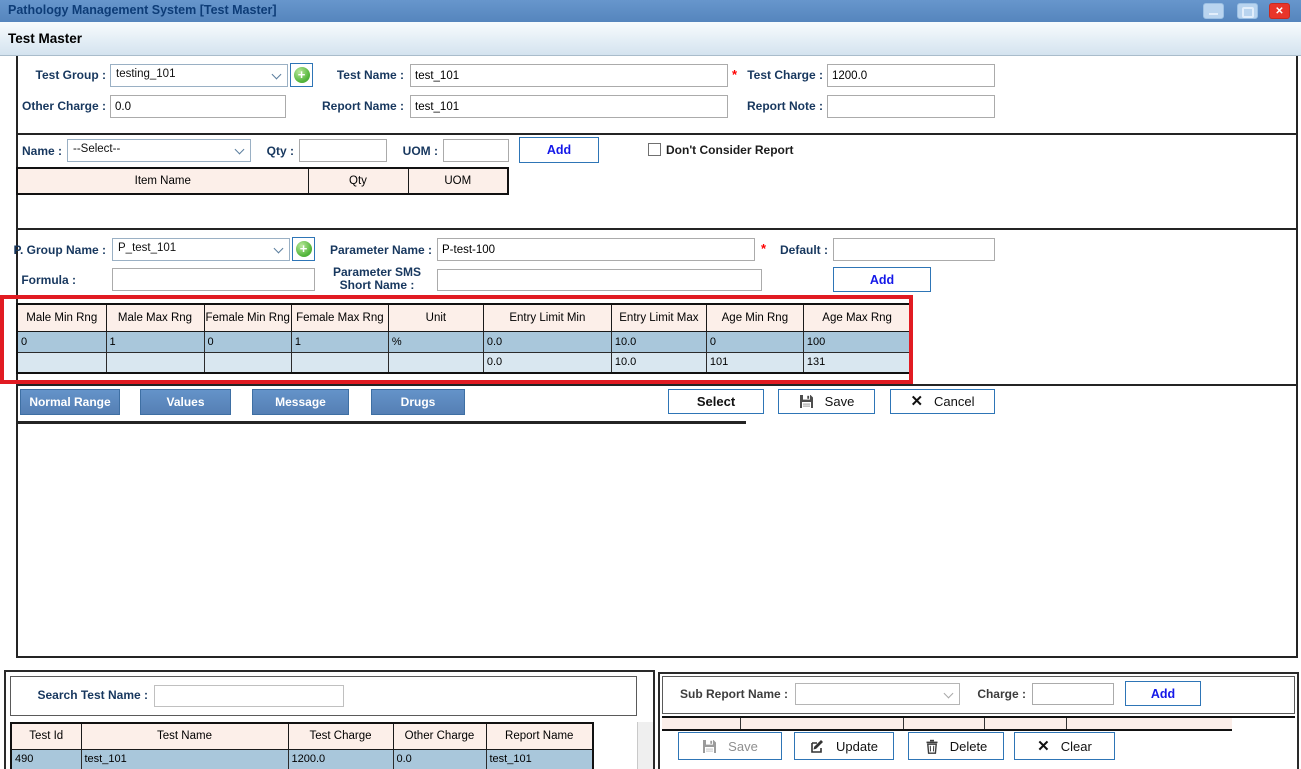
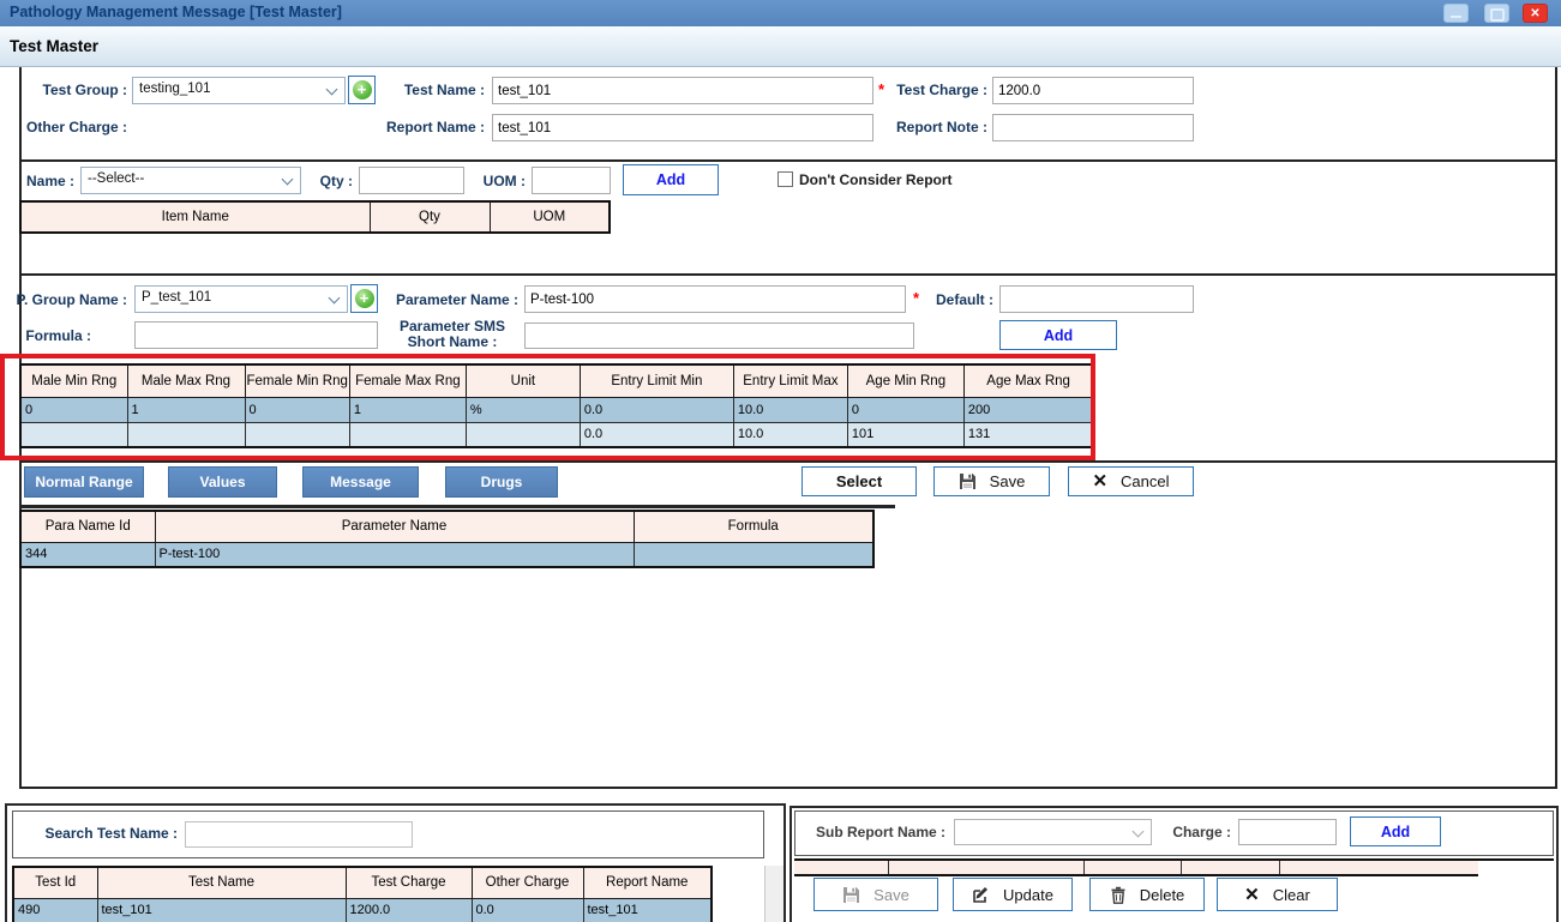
- Pathology Management System [Test Master]
+ Pathology Management Message [Test Master]
  ✕
  Test Master
  Test Group :
  testing_101
  +
  Test Name :
  test_101
  *
  Test Charge :
  1200.0
  Other Charge :
- 0.0
  Report Name :
  test_101
  Report Note :
  Name :
  --Select--
  Qty :
  UOM :
  Add
  Don't Consider Report
  Item Name	Qty	UOM
  P. Group Name :
  P_test_101
  +
  Parameter Name :
  P-test-100
  *
  Default :
  Formula :
  Parameter SMS
  Short Name :
  Add
  Male Min Rng	Male Max Rng	Female Min Rng	Female Max Rng	Unit	Entry Limit Min	Entry Limit Max	Age Min Rng	Age Max Rng
- 0	1	0	1	%	0.0	10.0	0	100
+ 0	1	0	1	%	0.0	10.0	0	200
  					0.0	10.0	101	131
  Normal Range
  Values
  Message
  Drugs
  Select
  Save
  ✕
  Cancel
+ Para Name Id	Parameter Name	Formula
+ 344	P-test-100
  Search Test Name :
  Test Id	Test Name	Test Charge	Other Charge	Report Name
  490	test_101	1200.0	0.0	test_101
  Sub Report Name :
  Charge :
  Add
  Save
  Update
  Delete
  ✕
  Clear
